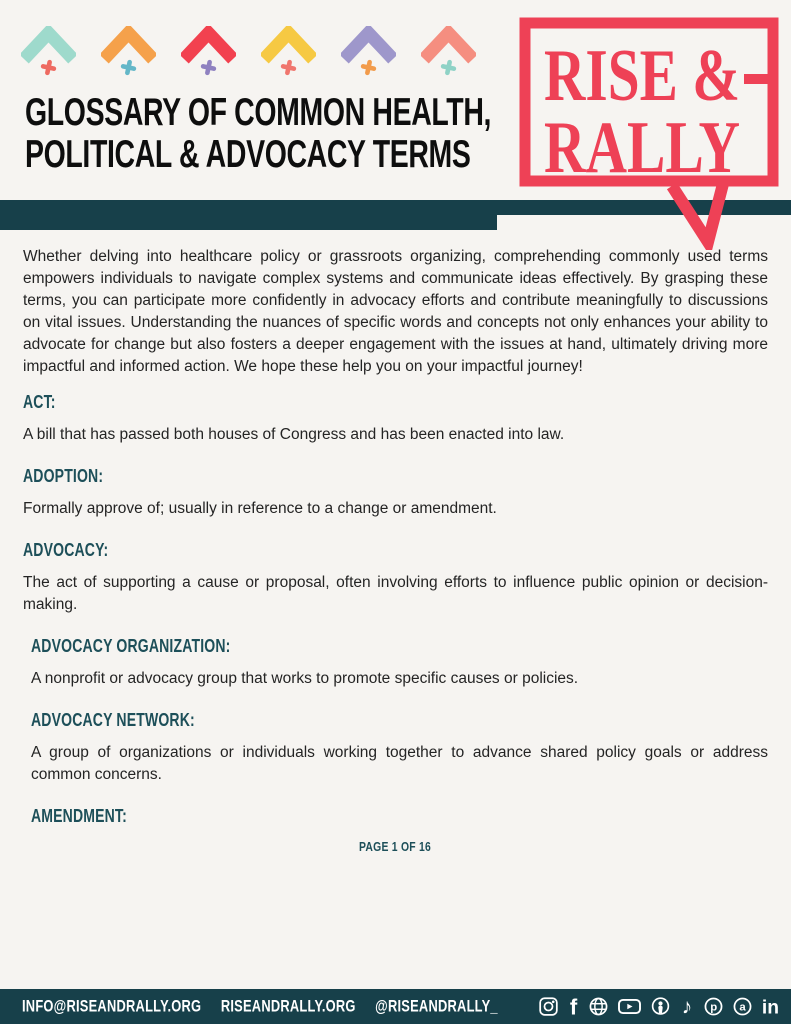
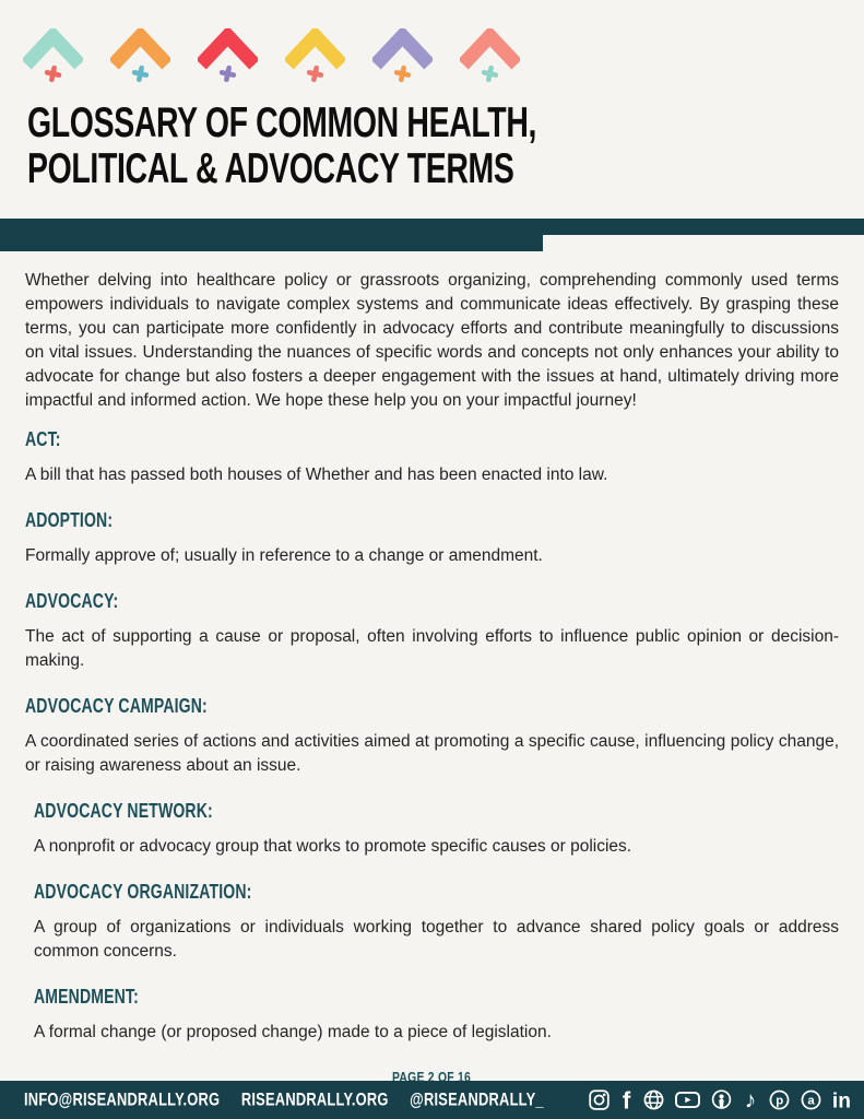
- RISE &
- RALLY
  GLOSSARY OF COMMON HEALTH,
  POLITICAL & ADVOCACY TERMS
  Whether delving into healthcare policy or grassroots organizing, comprehending commonly used terms empowers individuals to navigate complex systems and communicate ideas effectively. By grasping these terms, you can participate more confidently in advocacy efforts and contribute meaningfully to discussions on vital issues. Understanding the nuances of specific words and concepts not only enhances your ability to advocate for change but also fosters a deeper engagement with the issues at hand, ultimately driving more impactful and informed action. We hope these help you on your impactful journey!
  ACT:
- A bill that has passed both houses of Congress and has been enacted into law.
+ A bill that has passed both houses of Whether and has been enacted into law.
  ADOPTION:
  Formally approve of; usually in reference to a change or amendment.
  ADVOCACY:
  The act of supporting a cause or proposal, often involving efforts to influence public opinion or decision-making.
+ ADVOCACY CAMPAIGN:
+ A coordinated series of actions and activities aimed at promoting a specific cause, influencing policy change, or raising awareness about an issue.
- ADVOCACY ORGANIZATION:
+ ADVOCACY NETWORK:
  A nonprofit or advocacy group that works to promote specific causes or policies.
- ADVOCACY NETWORK:
+ ADVOCACY ORGANIZATION:
  A group of organizations or individuals working together to advance shared policy goals or address common concerns.
  AMENDMENT:
+ A formal change (or proposed change) made to a piece of legislation.
- PAGE 1 OF 16
+ PAGE 2 OF 16
  INFO@RISEANDRALLY.ORG
  RISEANDRALLY.ORG
  @RISEANDRALLY_
  f
  ♪
  p
  a
  in
